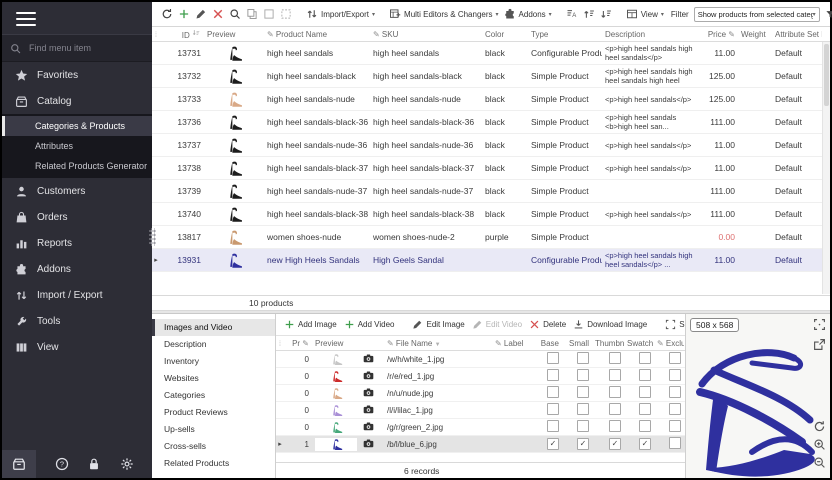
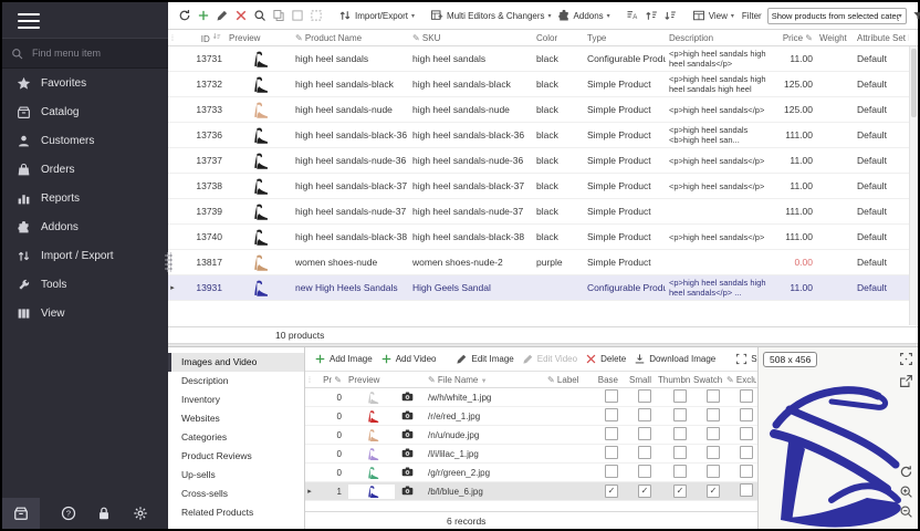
  Find menu item
  Favorites
  Catalog
- Categories & Products
- Attributes
- Related Products Generator
  Customers
  Orders
  Reports
  Addons
  Import / Export
  Tools
  View
  ?
  Import/Export
  Multi Editors & Changers
  Addons
  View
  Filter
  Show products from selected cate
  ID
  Preview
  ✎ Product Name
  ✎ SKU
  Color
  Type
  Description
  Price ✎
  Weight
  Attribute Set
  13731
  high heel sandals
  high heel sandals
  black
  Configurable Produ
  <p>high heel sandals high heel sandals</p>
  11.00
  Default
  13732
  high heel sandals-black
  high heel sandals-black
  black
  Simple Product
  <p>high heel sandals high heel sandals high heel
  125.00
  Default
  13733
  high heel sandals-nude
  high heel sandals-nude
  black
  Simple Product
  <p>high heel sandals</p>
  125.00
  Default
  13736
  high heel sandals-black-36
  high heel sandals-black-36
  black
  Simple Product
  <p>high heel sandals <b>high heel san...
  111.00
  Default
  13737
  high heel sandals-nude-36
  high heel sandals-nude-36
  black
  Simple Product
  <p>high heel sandals</p>
  11.00
  Default
  13738
  high heel sandals-black-37
  high heel sandals-black-37
  black
  Simple Product
  <p>high heel sandals</p>
  11.00
  Default
  13739
  high heel sandals-nude-37
  high heel sandals-nude-37
  black
  Simple Product
  111.00
  Default
  13740
  high heel sandals-black-38
  high heel sandals-black-38
  black
  Simple Product
  <p>high heel sandals</p>
  111.00
  Default
  13817
  women shoes-nude
  women shoes-nude-2
  purple
  Simple Product
  0.00
  Default
  13931
  new High Heels Sandals
  High Geels Sandal
  Configurable Produ
  <p>high heel sandals high heel sandals</p> ...
  11.00
  Default
  10 products
  Images and Video
  Description
  Inventory
  Websites
  Categories
  Product Reviews
  Up-sells
  Cross-sells
  Related Products
  Add Image
  Add Video
  Edit Image
  Edit Video
  Delete
  Download Image
  Pr ✎
  Preview
  ✎ File Name
  ✎ Label
  Base
  Small
  Thumbn
  Swatch
  ✎ Exclu
  0
  /w/h/white_1.jpg
  0
  /r/e/red_1.jpg
  0
  /n/u/nude.jpg
  0
  /l/i/lilac_1.jpg
  0
  /g/r/green_2.jpg
  1
  /b/l/blue_6.jpg
  ✓
  ✓
  ✓
  ✓
  6 records
- 508 x 568
+ 508 x 456
